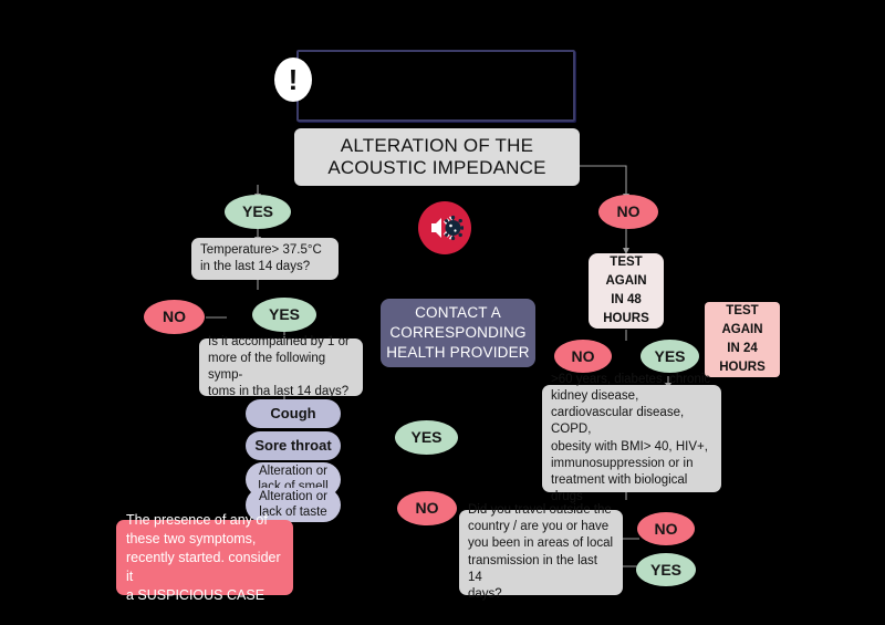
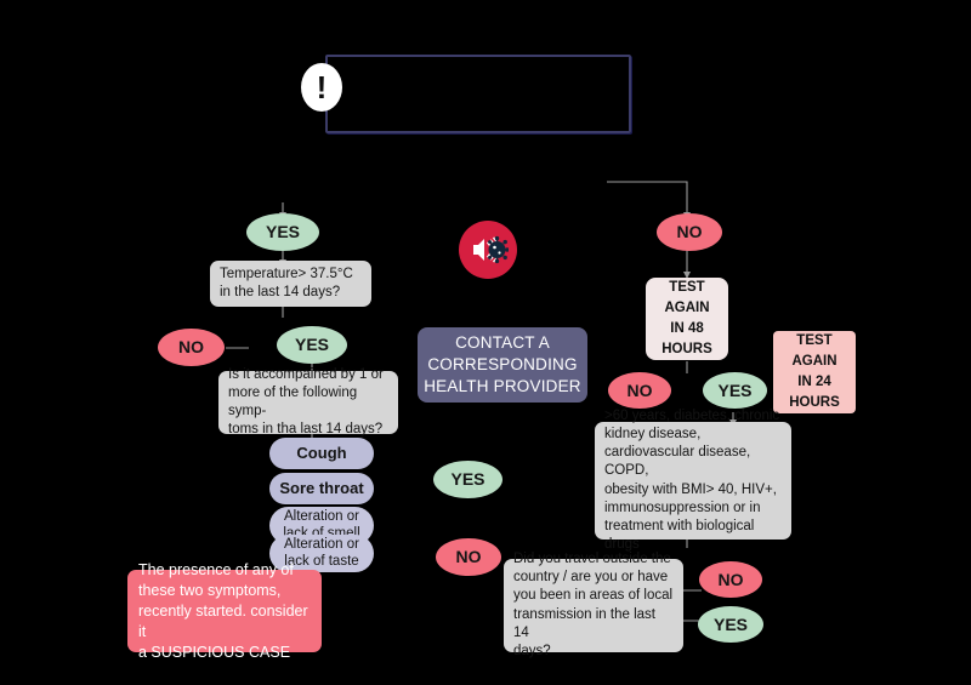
  !
- ALTERATION OF THE
- ACOUSTIC IMPEDANCE
  YES
  Temperature> 37.5°C
  in the last 14 days?
  NO
  YES
  Is it accompained by 1 or
  more of the following symp-
  toms in tha last 14 days?
  Cough
  Sore throat
  Alteration or
  lack of smell
  Alteration or
  lack of taste
  The presence of any of
  these two symptoms,
  recently started. consider it
  a SUSPICIOUS CASE
  CONTACT A
  CORRESPONDING
  HEALTH PROVIDER
  YES
  NO
  NO
  TEST AGAIN
  IN 48
  HOURS
  NO
  YES
  TEST AGAIN
  IN 24
  HOURS
  >60 years, diabetes, chronic
  kidney disease,
  cardiovascular disease, COPD,
  obesity with BMI> 40, HIV+,
  immunosuppression or in
  treatment with biological drugs
  Did you travel outside the
  country / are you or have
  you been in areas of local
  transmission in the last 14
  days?
  NO
  YES
